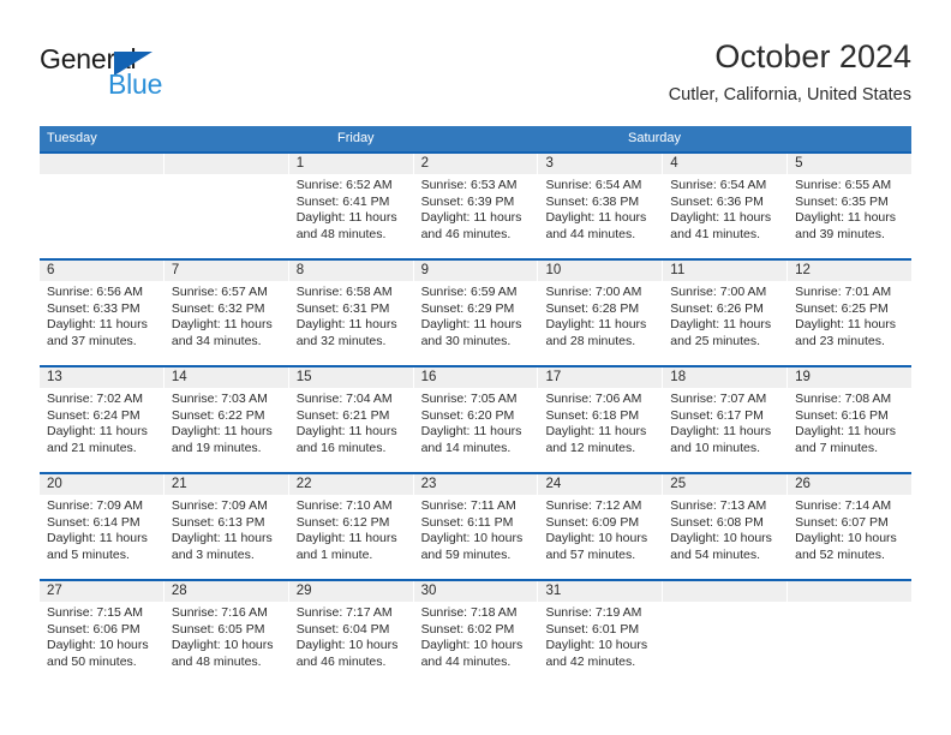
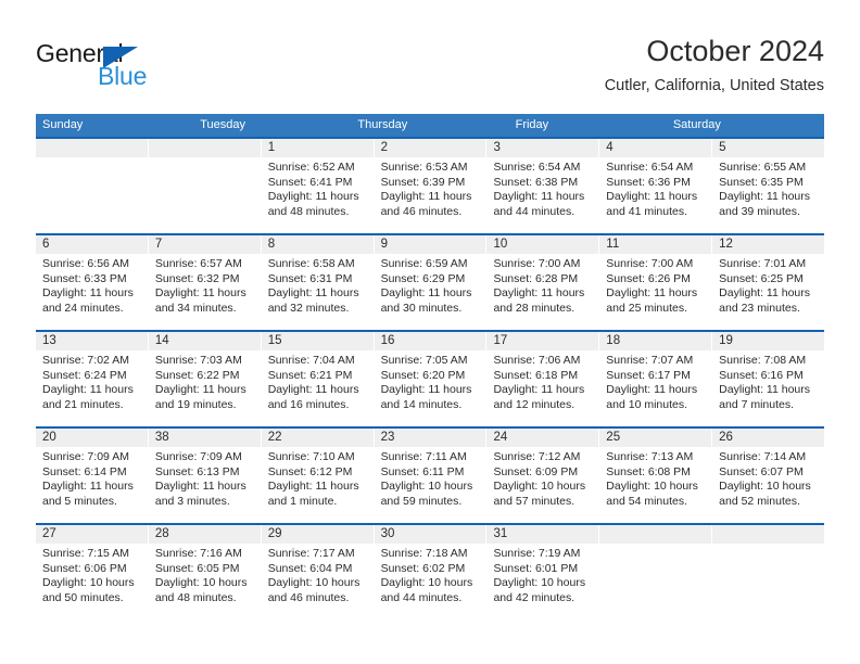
  General
  Blue
  October 2024
  Cutler, California, United States
+ Sunday
  Tuesday
+ Thursday
  Friday
  Saturday
  1
  Sunrise: 6:52 AM
  Sunset: 6:41 PM
  Daylight: 11 hours
  and 48 minutes.
  2
  Sunrise: 6:53 AM
  Sunset: 6:39 PM
  Daylight: 11 hours
  and 46 minutes.
  3
  Sunrise: 6:54 AM
  Sunset: 6:38 PM
  Daylight: 11 hours
  and 44 minutes.
  4
  Sunrise: 6:54 AM
  Sunset: 6:36 PM
  Daylight: 11 hours
  and 41 minutes.
  5
  Sunrise: 6:55 AM
  Sunset: 6:35 PM
  Daylight: 11 hours
  and 39 minutes.
  6
  Sunrise: 6:56 AM
  Sunset: 6:33 PM
  Daylight: 11 hours
- and 37 minutes.
+ and 24 minutes.
  7
  Sunrise: 6:57 AM
  Sunset: 6:32 PM
  Daylight: 11 hours
  and 34 minutes.
  8
  Sunrise: 6:58 AM
  Sunset: 6:31 PM
  Daylight: 11 hours
  and 32 minutes.
  9
  Sunrise: 6:59 AM
  Sunset: 6:29 PM
  Daylight: 11 hours
  and 30 minutes.
  10
  Sunrise: 7:00 AM
  Sunset: 6:28 PM
  Daylight: 11 hours
  and 28 minutes.
  11
  Sunrise: 7:00 AM
  Sunset: 6:26 PM
  Daylight: 11 hours
  and 25 minutes.
  12
  Sunrise: 7:01 AM
  Sunset: 6:25 PM
  Daylight: 11 hours
  and 23 minutes.
  13
  Sunrise: 7:02 AM
  Sunset: 6:24 PM
  Daylight: 11 hours
  and 21 minutes.
  14
  Sunrise: 7:03 AM
  Sunset: 6:22 PM
  Daylight: 11 hours
  and 19 minutes.
  15
  Sunrise: 7:04 AM
  Sunset: 6:21 PM
  Daylight: 11 hours
  and 16 minutes.
  16
  Sunrise: 7:05 AM
  Sunset: 6:20 PM
  Daylight: 11 hours
  and 14 minutes.
  17
  Sunrise: 7:06 AM
  Sunset: 6:18 PM
  Daylight: 11 hours
  and 12 minutes.
  18
  Sunrise: 7:07 AM
  Sunset: 6:17 PM
  Daylight: 11 hours
  and 10 minutes.
  19
  Sunrise: 7:08 AM
  Sunset: 6:16 PM
  Daylight: 11 hours
  and 7 minutes.
  20
  Sunrise: 7:09 AM
  Sunset: 6:14 PM
  Daylight: 11 hours
  and 5 minutes.
- 21
+ 38
  Sunrise: 7:09 AM
  Sunset: 6:13 PM
  Daylight: 11 hours
  and 3 minutes.
  22
  Sunrise: 7:10 AM
  Sunset: 6:12 PM
  Daylight: 11 hours
  and 1 minute.
  23
  Sunrise: 7:11 AM
  Sunset: 6:11 PM
  Daylight: 10 hours
  and 59 minutes.
  24
  Sunrise: 7:12 AM
  Sunset: 6:09 PM
  Daylight: 10 hours
  and 57 minutes.
  25
  Sunrise: 7:13 AM
  Sunset: 6:08 PM
  Daylight: 10 hours
  and 54 minutes.
  26
  Sunrise: 7:14 AM
  Sunset: 6:07 PM
  Daylight: 10 hours
  and 52 minutes.
  27
  Sunrise: 7:15 AM
  Sunset: 6:06 PM
  Daylight: 10 hours
  and 50 minutes.
  28
  Sunrise: 7:16 AM
  Sunset: 6:05 PM
  Daylight: 10 hours
  and 48 minutes.
  29
  Sunrise: 7:17 AM
  Sunset: 6:04 PM
  Daylight: 10 hours
  and 46 minutes.
  30
  Sunrise: 7:18 AM
  Sunset: 6:02 PM
  Daylight: 10 hours
  and 44 minutes.
  31
  Sunrise: 7:19 AM
  Sunset: 6:01 PM
  Daylight: 10 hours
  and 42 minutes.
